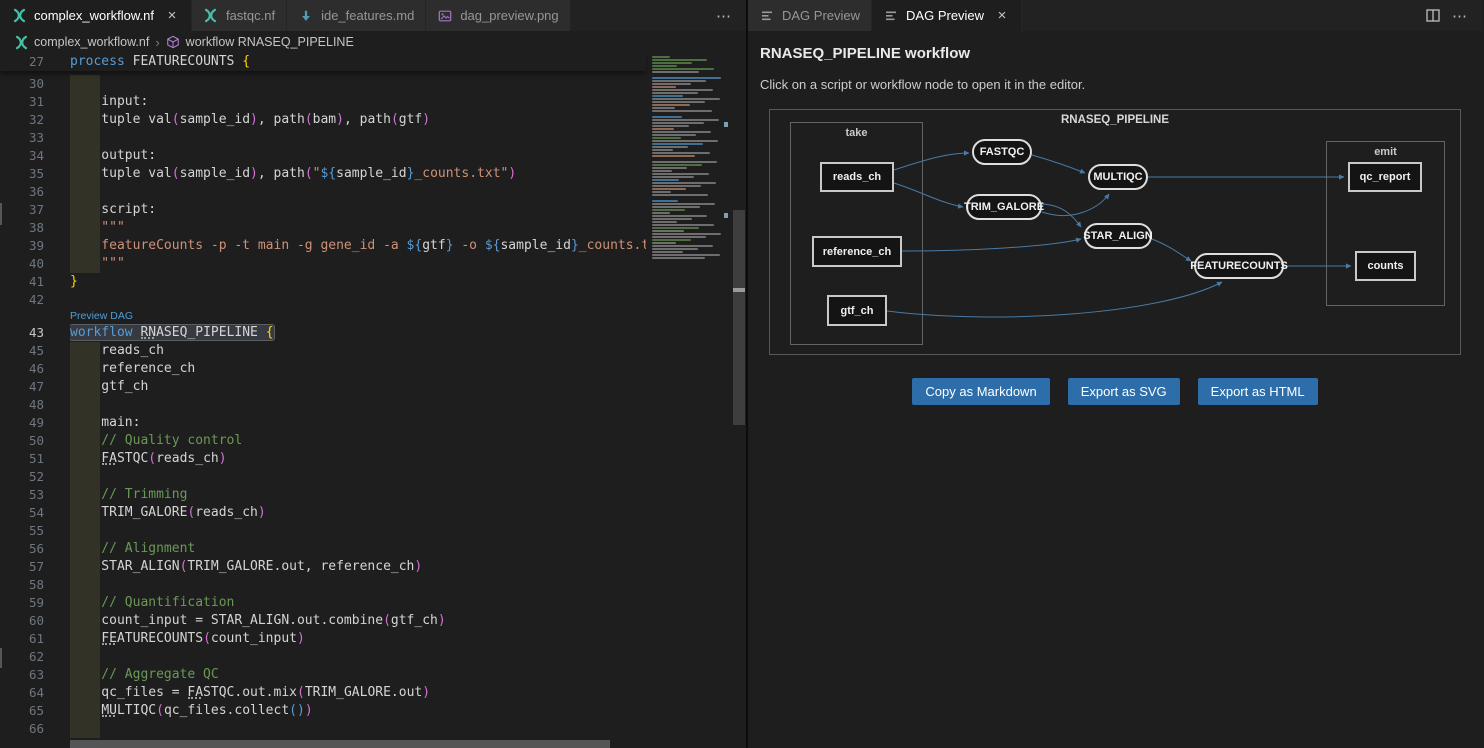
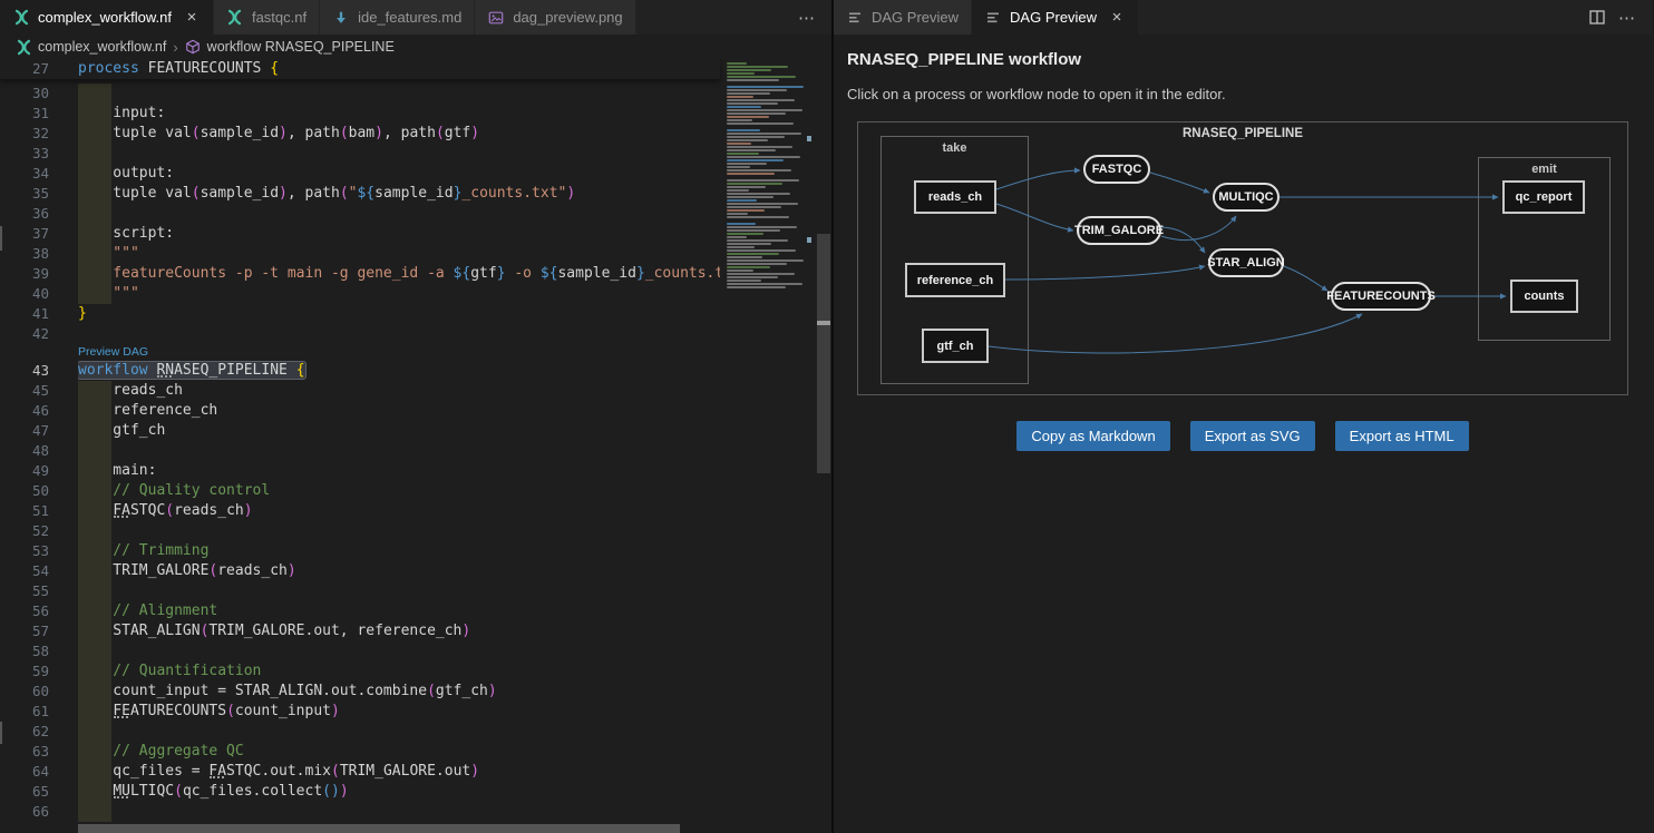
  complex_workflow.nf
  ×
  fastqc.nf
  ide_features.md
  dag_preview.png
  ⋯
  complex_workflow.nf
  ›
  workflow RNASEQ_PIPELINE
  30
  31
  input:
  32
  tuple val(sample_id), path(bam), path(gtf)
  33
  34
  output:
  35
  tuple val(sample_id), path("${sample_id}_counts.txt")
  36
  37
  script:
  38
  """
  39
  featureCounts -p -t main -g gene_id -a ${gtf} -o ${sample_id}_counts.t
  40
  """
  41
  }
  42
  Preview DAG
  43
  workflow RNASEQ_PIPELINE {
  45
  reads_ch
  46
  reference_ch
  47
  gtf_ch
  48
  49
  main:
  50
  // Quality control
  51
  FASTQC(reads_ch)
  52
  53
  // Trimming
  54
  TRIM_GALORE(reads_ch)
  55
  56
  // Alignment
  57
  STAR_ALIGN(TRIM_GALORE.out, reference_ch)
  58
  59
  // Quantification
  60
  count_input = STAR_ALIGN.out.combine(gtf_ch)
  61
  FEATURECOUNTS(count_input)
  62
  63
  // Aggregate QC
  64
  qc_files = FASTQC.out.mix(TRIM_GALORE.out)
  65
  MULTIQC(qc_files.collect())
  66
  27
  process FEATURECOUNTS {
  DAG Preview
  DAG Preview
  ×
  ⋯
  RNASEQ_PIPELINE workflow
- Click on a script or workflow node to open it in the editor.
+ Click on a process or workflow node to open it in the editor.
  RNASEQ_PIPELINE
  take
  emit
  reads_ch
  reference_ch
  gtf_ch
  FASTQC
  TRIM_GALORE
  MULTIQC
  STAR_ALIGN
  FEATURECOUNTS
  qc_report
  counts
  Copy as Markdown
  Export as SVG
  Export as HTML
